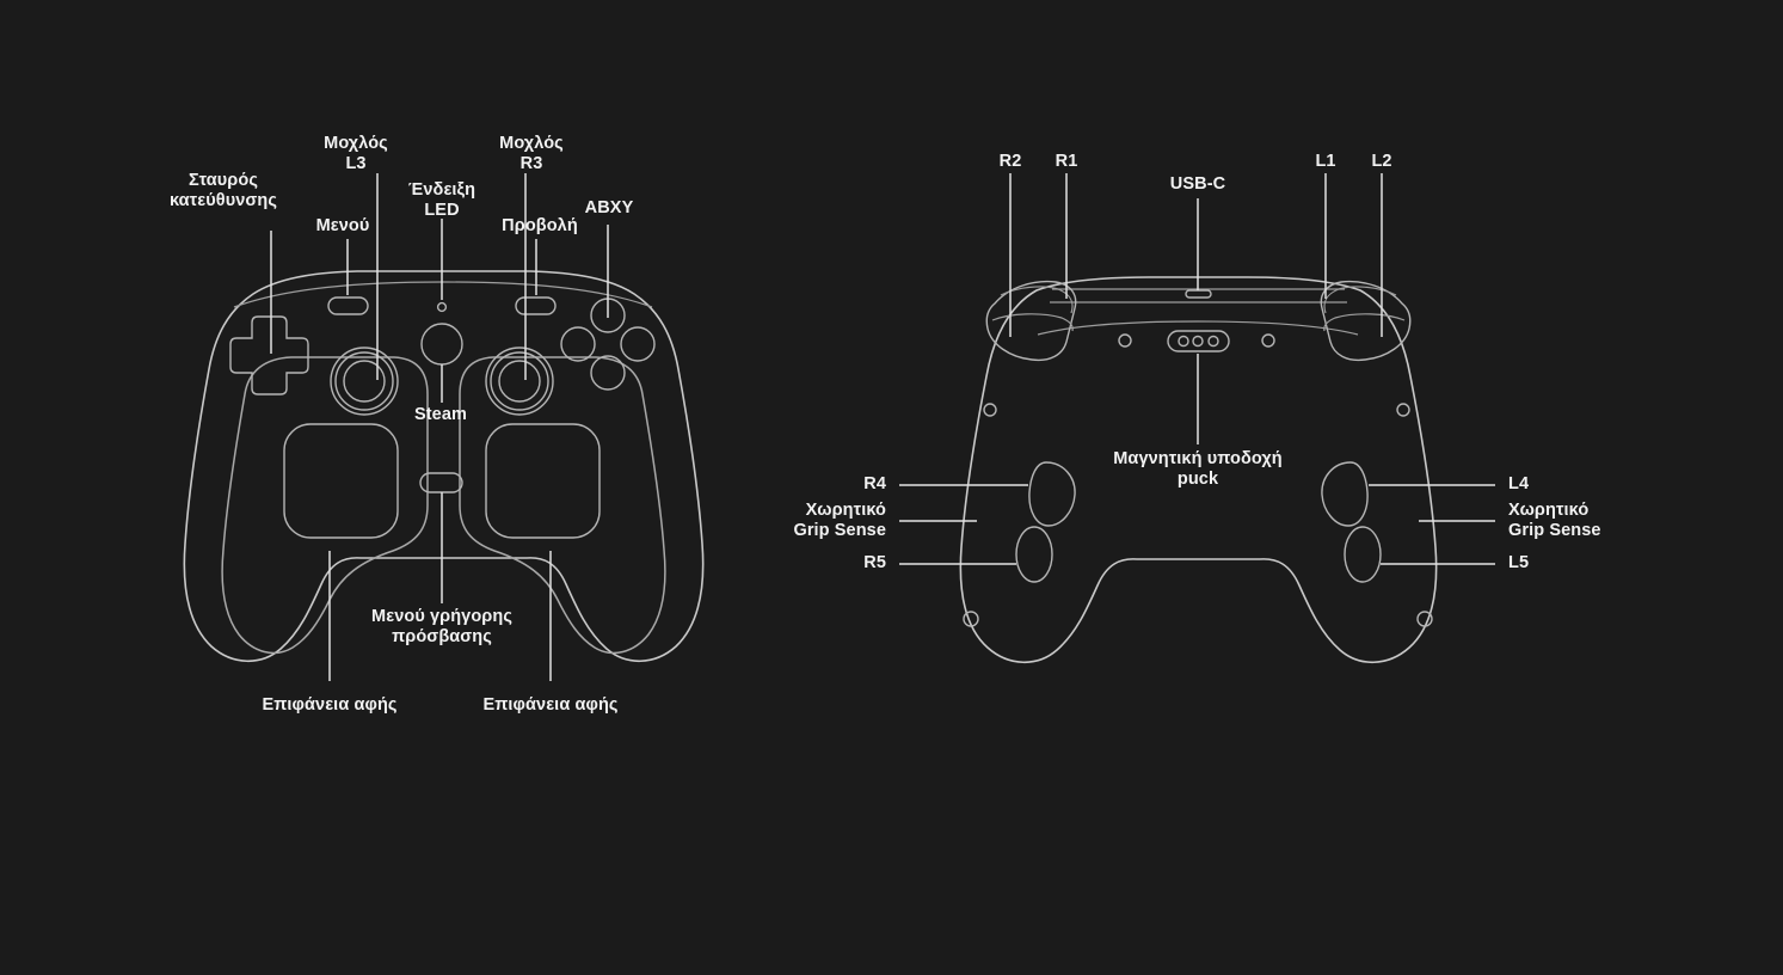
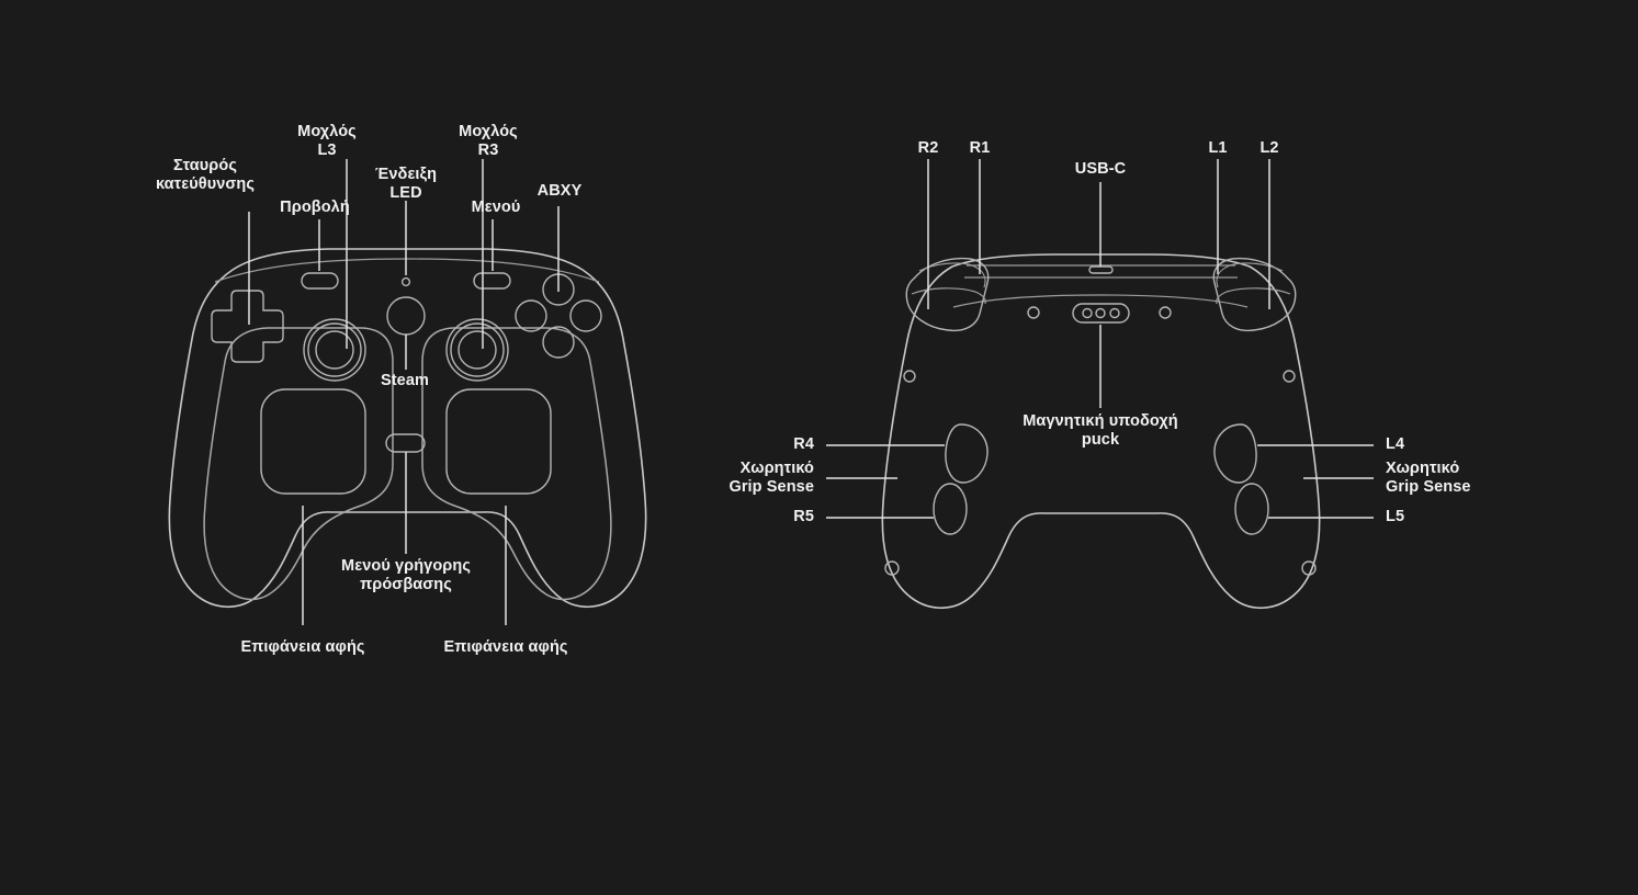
  Σταυρός
  κατεύθυνσης
- Μενού
+ Προβολή
  Μοχλός
  L3
  Ένδειξη
  LED
  Μοχλός
  R3
- Προβολή
+ Μενού
  ABXY
  Steam
  Μενού γρήγορης
  πρόσβασης
  Επιφάνεια αφής
  Επιφάνεια αφής
  R2
  R1
  USB-C
  L1
  L2
  Μαγνητική υποδοχή
  puck
  R4
  Χωρητικό
  Grip Sense
  R5
  L4
  Χωρητικό
  Grip Sense
  L5
